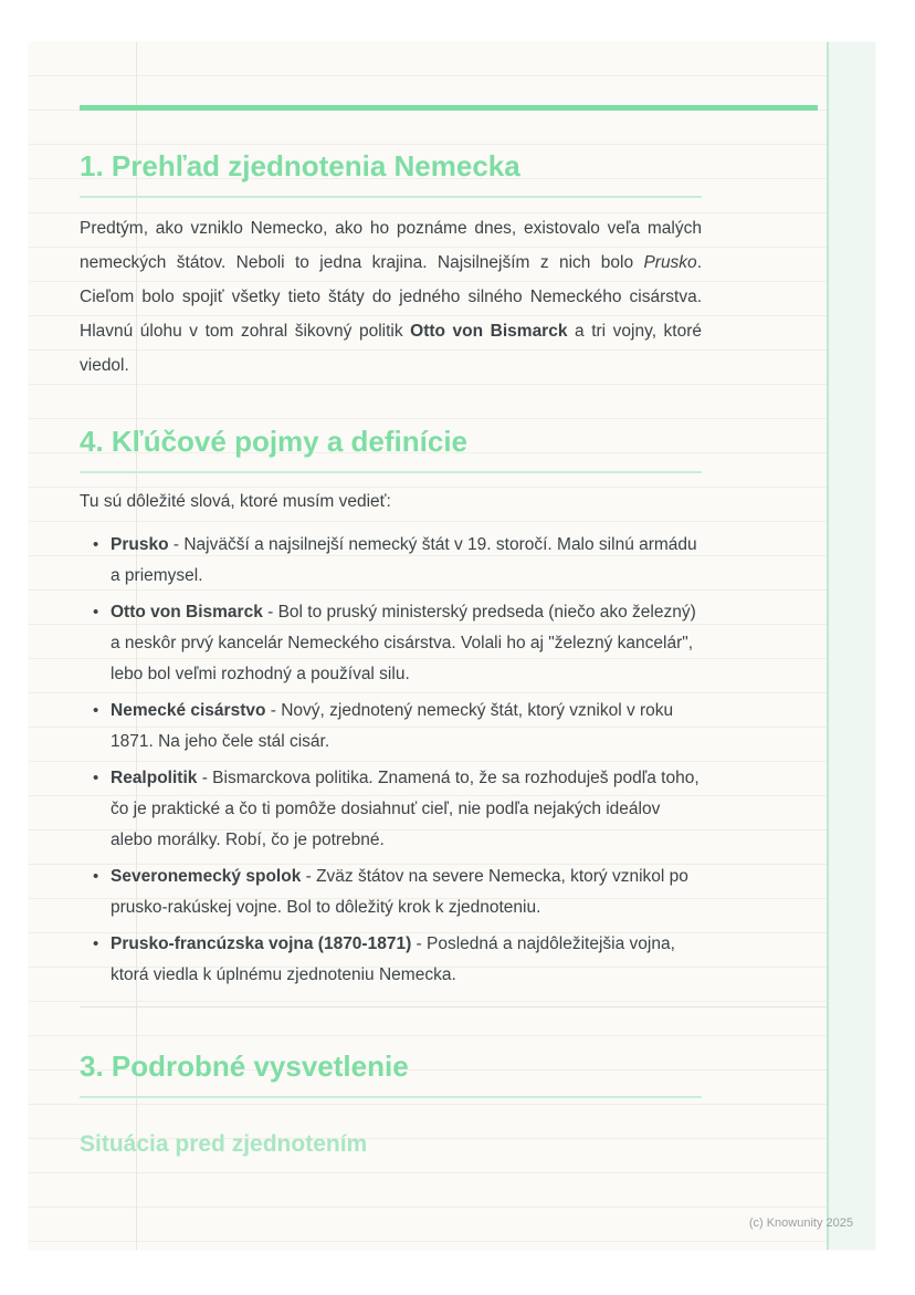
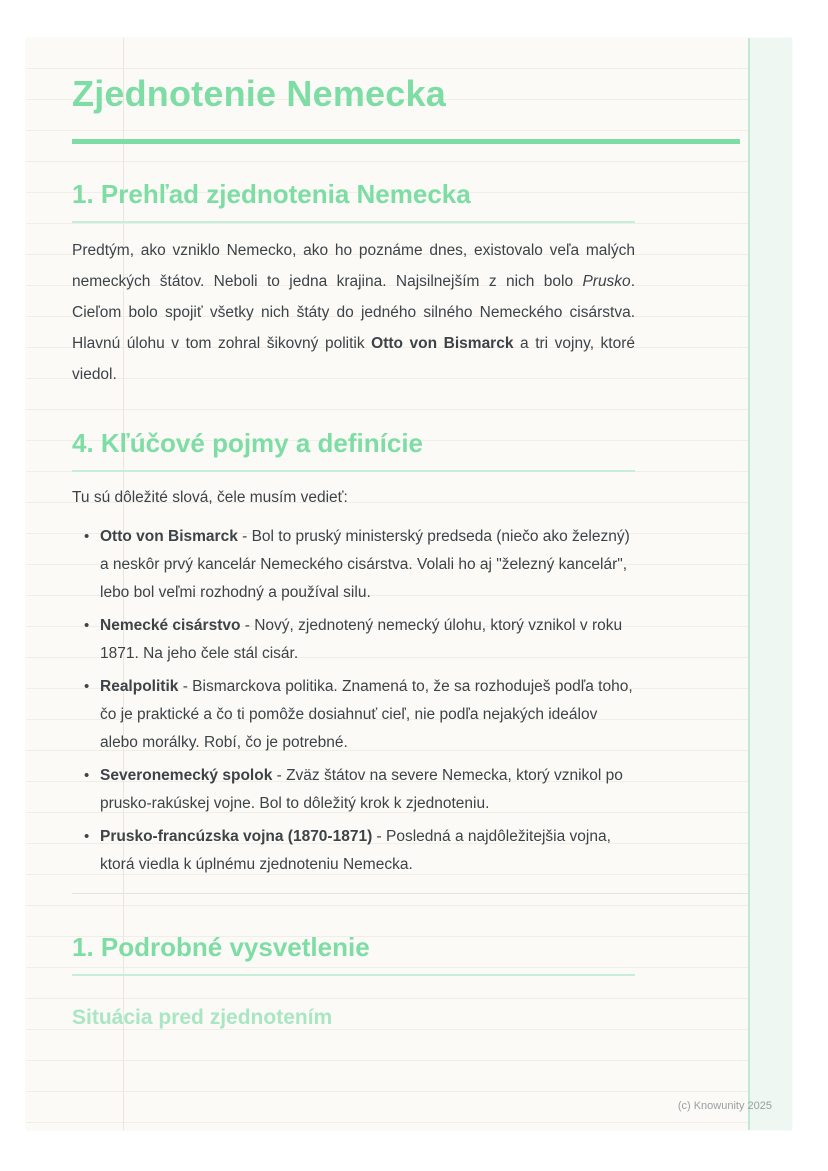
+ Zjednotenie Nemecka
  1. Prehľad zjednotenia Nemecka
- Predtým, ako vzniklo Nemecko, ako ho poznáme dnes, existovalo veľa malých nemeckých štátov. Neboli to jedna krajina. Najsilnejším z nich bolo Prusko. Cieľom bolo spojiť všetky tieto štáty do jedného silného Nemeckého cisárstva. Hlavnú úlohu v tom zohral šikovný politik Otto von Bismarck a tri vojny, ktoré viedol.
+ Predtým, ako vzniklo Nemecko, ako ho poznáme dnes, existovalo veľa malých nemeckých štátov. Neboli to jedna krajina. Najsilnejším z nich bolo Prusko. Cieľom bolo spojiť všetky nich štáty do jedného silného Nemeckého cisárstva. Hlavnú úlohu v tom zohral šikovný politik Otto von Bismarck a tri vojny, ktoré viedol.
  4. Kľúčové pojmy a definície
- Tu sú dôležité slová, ktoré musím vedieť:
+ Tu sú dôležité slová, čele musím vedieť:
- Prusko - Najväčší a najsilnejší nemecký štát v 19. storočí. Malo silnú armádu a priemysel.
  Otto von Bismarck - Bol to pruský ministerský predseda (niečo ako železný) a neskôr prvý kancelár Nemeckého cisárstva. Volali ho aj "železný kancelár", lebo bol veľmi rozhodný a používal silu.
- Nemecké cisárstvo - Nový, zjednotený nemecký štát, ktorý vznikol v roku 1871. Na jeho čele stál cisár.
+ Nemecké cisárstvo - Nový, zjednotený nemecký úlohu, ktorý vznikol v roku 1871. Na jeho čele stál cisár.
  Realpolitik - Bismarckova politika. Znamená to, že sa rozhoduješ podľa toho, čo je praktické a čo ti pomôže dosiahnuť cieľ, nie podľa nejakých ideálov alebo morálky. Robí, čo je potrebné.
  Severonemecký spolok - Zväz štátov na severe Nemecka, ktorý vznikol po prusko-rakúskej vojne. Bol to dôležitý krok k zjednoteniu.
  Prusko-francúzska vojna (1870-1871) - Posledná a najdôležitejšia vojna, ktorá viedla k úplnému zjednoteniu Nemecka.
- 3. Podrobné vysvetlenie
+ 1. Podrobné vysvetlenie
  Situácia pred zjednotením
  (c) Knowunity 2025
